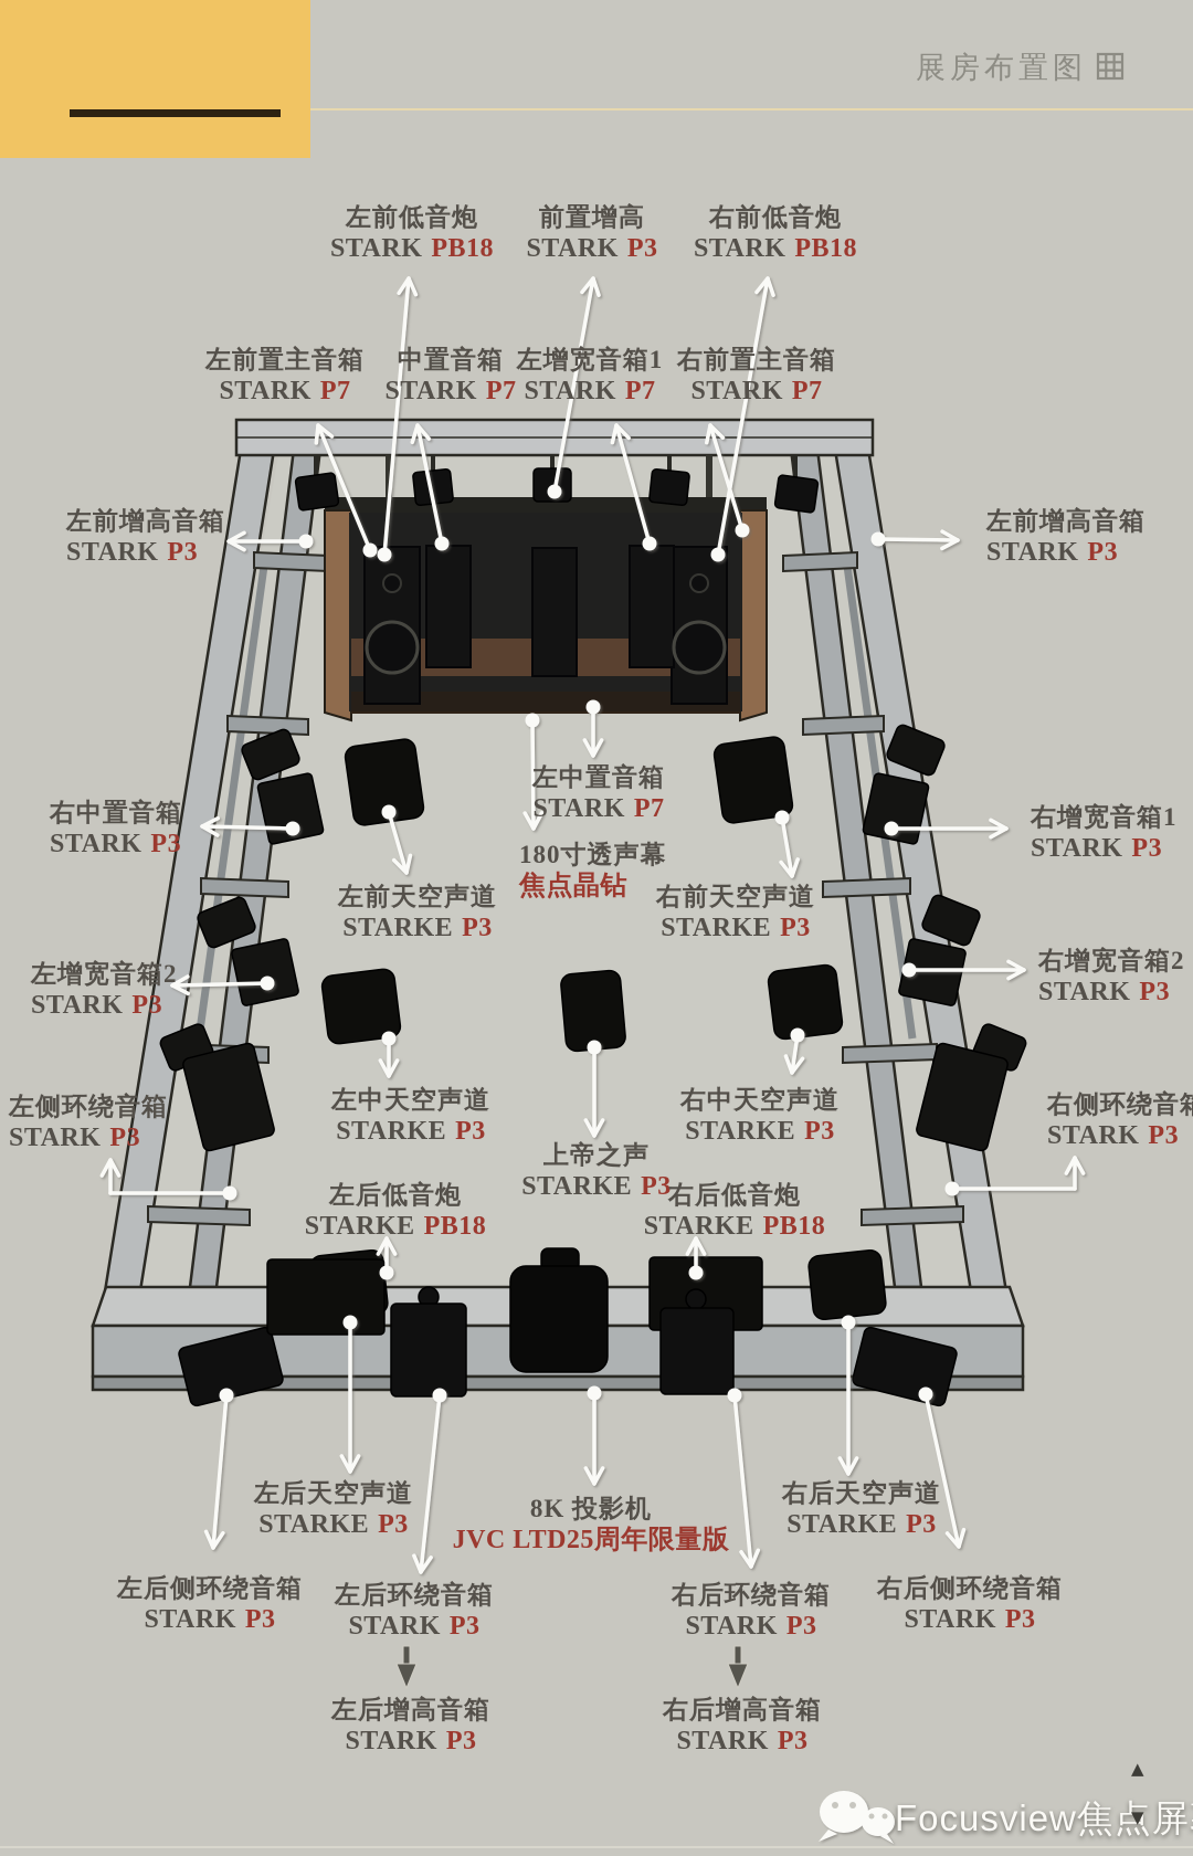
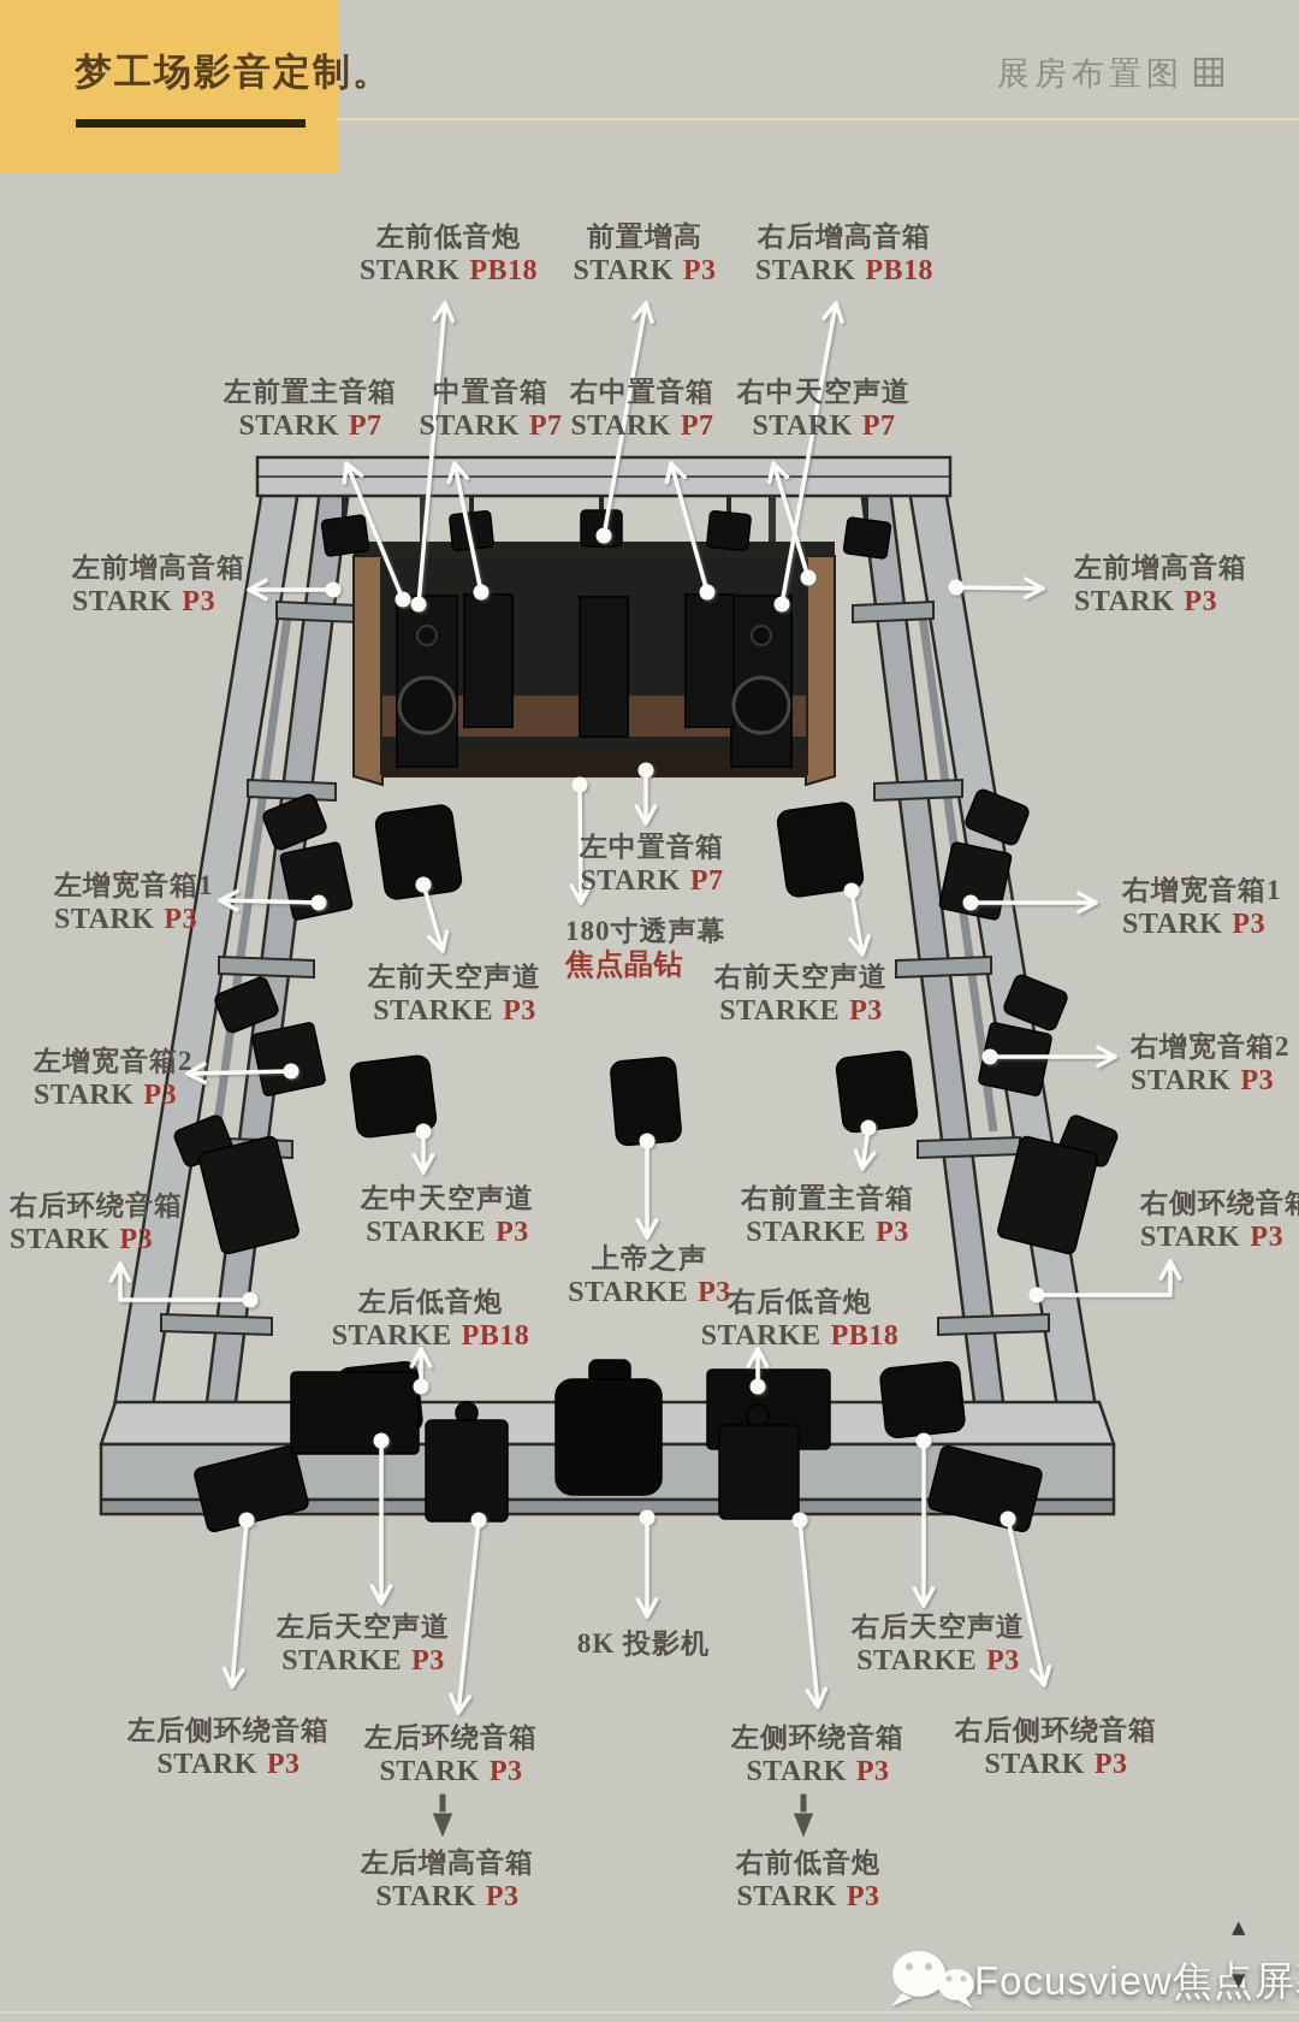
+ 梦工场影音定制。
  展房布置图
  左前低音炮
  STARK PB18
  前置增高
  STARK P3
- 右前低音炮
+ 右后增高音箱
  STARK PB18
  左前置主音箱
  STARK P7
  中置音箱
  STARK P7
- 左增宽音箱1
+ 右中置音箱
  STARK P7
- 右前置主音箱
+ 右中天空声道
  STARK P7
  左前增高音箱
  STARK P3
  左前增高音箱
  STARK P3
- 右中置音箱
+ 左增宽音箱1
  STARK P3
  右增宽音箱1
  STARK P3
  左增宽音箱2
  STARK P3
  右增宽音箱2
  STARK P3
- 左侧环绕音箱
+ 右后环绕音箱
  STARK P3
  右侧环绕音
  STARK P3
  左中置音箱
  STARK P7
  180寸透声幕
  焦点晶钻
  左前天空声道
  STARKE P3
  右前天空声道
  STARKE P3
  左中天空声道
  STARKE P3
  上帝之声
  STARKE P3
- 右中天空声道
+ 右前置主音箱
  STARKE P3
  左后低音炮
  STARKE PB18
  右后低音炮
  STARKE PB18
  左后天空声道
  STARKE P3
  8K 投影机
- JVC LTD25周年限量版
  右后天空声道
  STARKE P3
  左后侧环绕音箱
  STARK P3
  左后环绕音箱
  STARK P3
- 右后环绕音箱
+ 左侧环绕音箱
  STARK P3
  右后侧环绕音箱
  STARK P3
  左后增高音箱
  STARK P3
- 右后增高音箱
+ 右前低音炮
  STARK P3
  Focusview焦点屏
  ▲
  ▼
